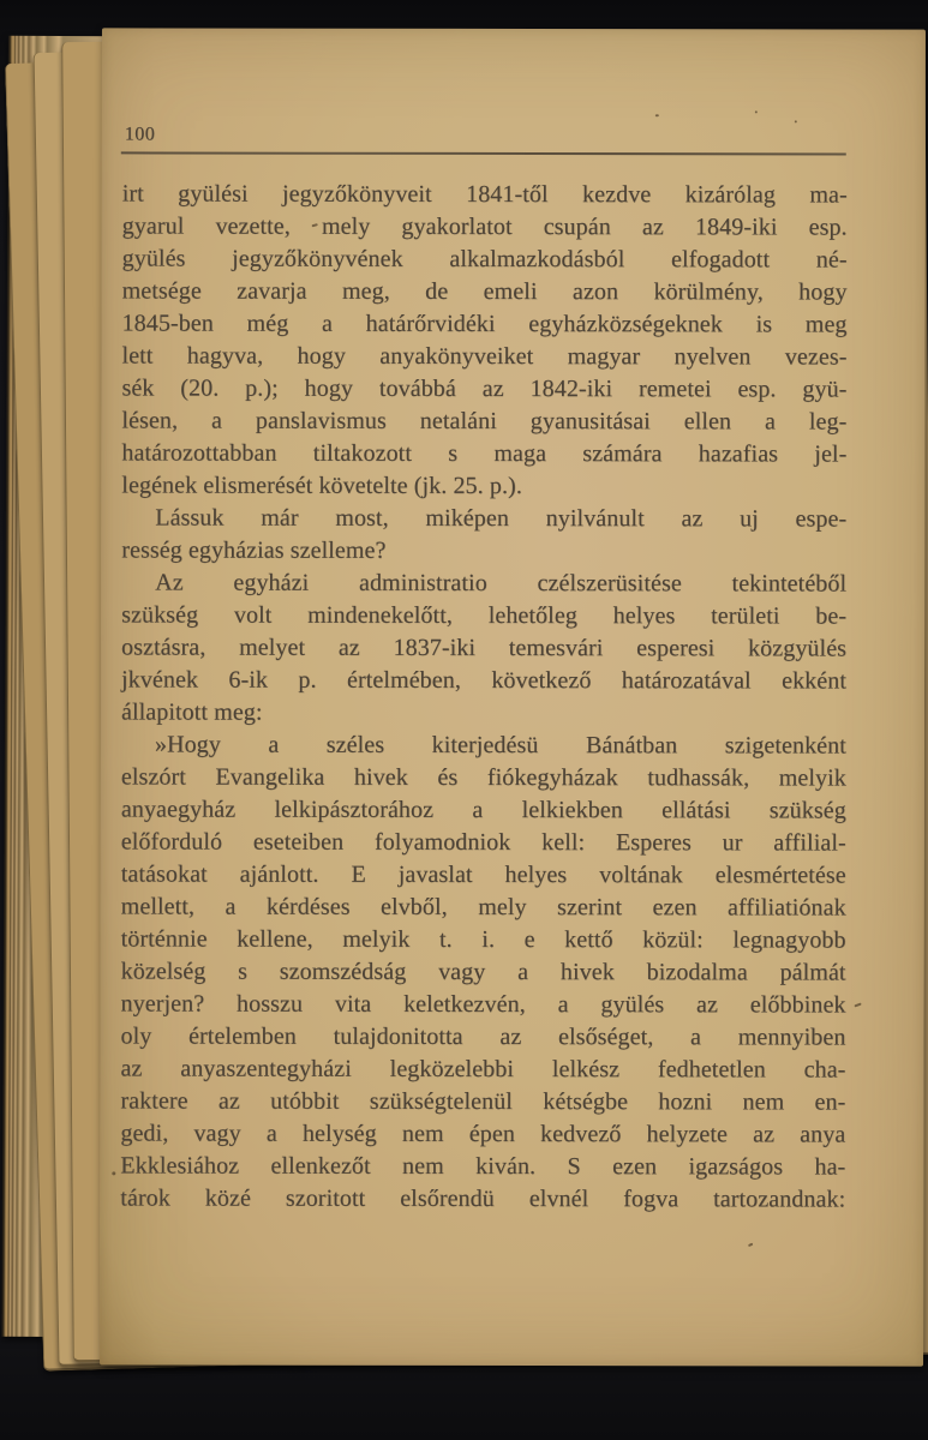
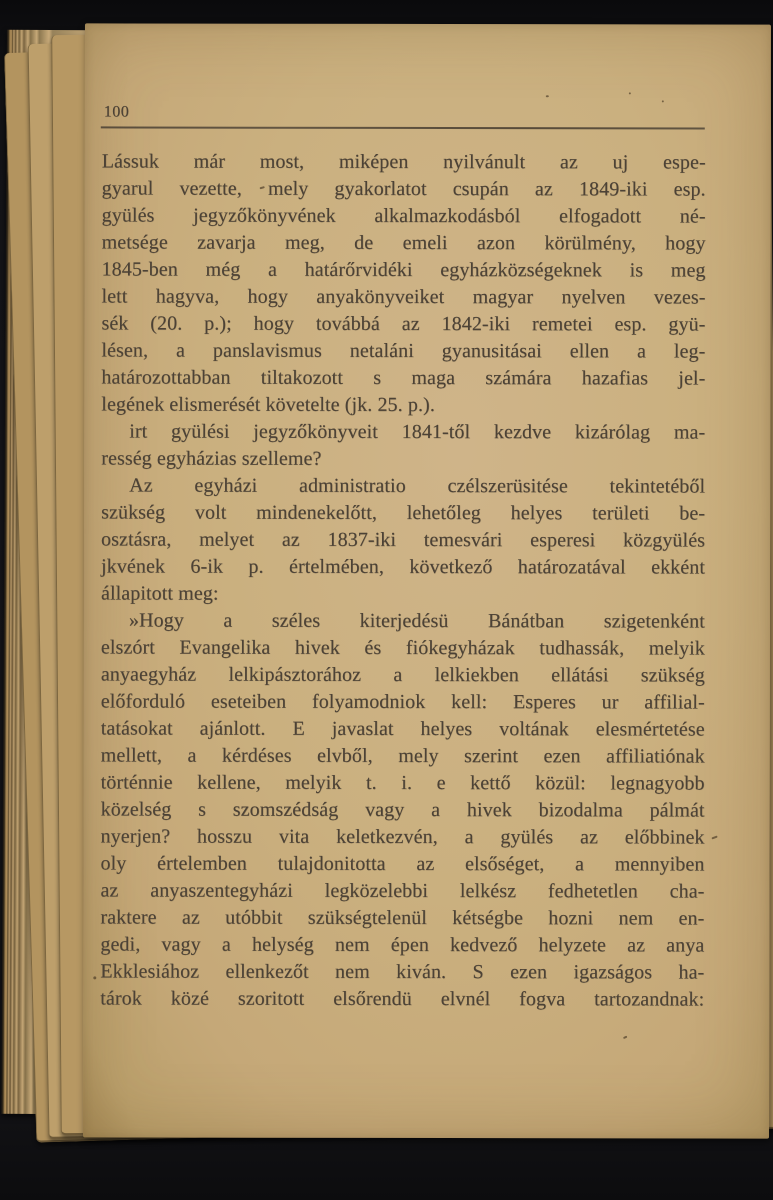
  100
- irt gyülési jegyzőkönyveit 1841-től kezdve kizárólag ma-
+ Lássuk már most, miképen nyilvánult az uj espe-
  gyarul vezette, mely gyakorlatot csupán az 1849-iki esp.
  gyülés jegyzőkönyvének alkalmazkodásból elfogadott né-
  metsége zavarja meg, de emeli azon körülmény, hogy
  1845-ben még a határőrvidéki egyházközségeknek is meg
  lett hagyva, hogy anyakönyveiket magyar nyelven vezes-
  sék (20. p.); hogy továbbá az 1842-iki remetei esp. gyü-
  lésen, a panslavismus netaláni gyanusitásai ellen a leg-
  határozottabban tiltakozott s maga számára hazafias jel-
  legének elismerését követelte (jk. 25. p.).
- Lássuk már most, miképen nyilvánult az uj espe-
+ irt gyülési jegyzőkönyveit 1841-től kezdve kizárólag ma-
  resség egyházias szelleme?
  Az egyházi administratio czélszerüsitése tekintetéből
  szükség volt mindenekelőtt, lehetőleg helyes területi be-
  osztásra, melyet az 1837-iki temesvári esperesi közgyülés
  jkvének 6-ik p. értelmében, következő határozatával ekként
  állapitott meg:
  »Hogy a széles kiterjedésü Bánátban szigetenként
  elszórt Evangelika hivek és fiókegyházak tudhassák, melyik
  anyaegyház lelkipásztorához a lelkiekben ellátási szükség
  előforduló eseteiben folyamodniok kell: Esperes ur affilial-
  tatásokat ajánlott. E javaslat helyes voltának elesmértetése
  mellett, a kérdéses elvből, mely szerint ezen affiliatiónak
  történnie kellene, melyik t. i. e kettő közül: legnagyobb
  közelség s szomszédság vagy a hivek bizodalma pálmát
  nyerjen? hosszu vita keletkezvén, a gyülés az előbbinek
  oly értelemben tulajdonitotta az elsőséget, a mennyiben
  az anyaszentegyházi legközelebbi lelkész fedhetetlen cha-
  raktere az utóbbit szükségtelenül kétségbe hozni nem en-
  gedi, vagy a helység nem épen kedvező helyzete az anya
  Ekklesiához ellenkezőt nem kiván. S ezen igazságos ha-
  tárok közé szoritott elsőrendü elvnél fogva tartozandnak:
